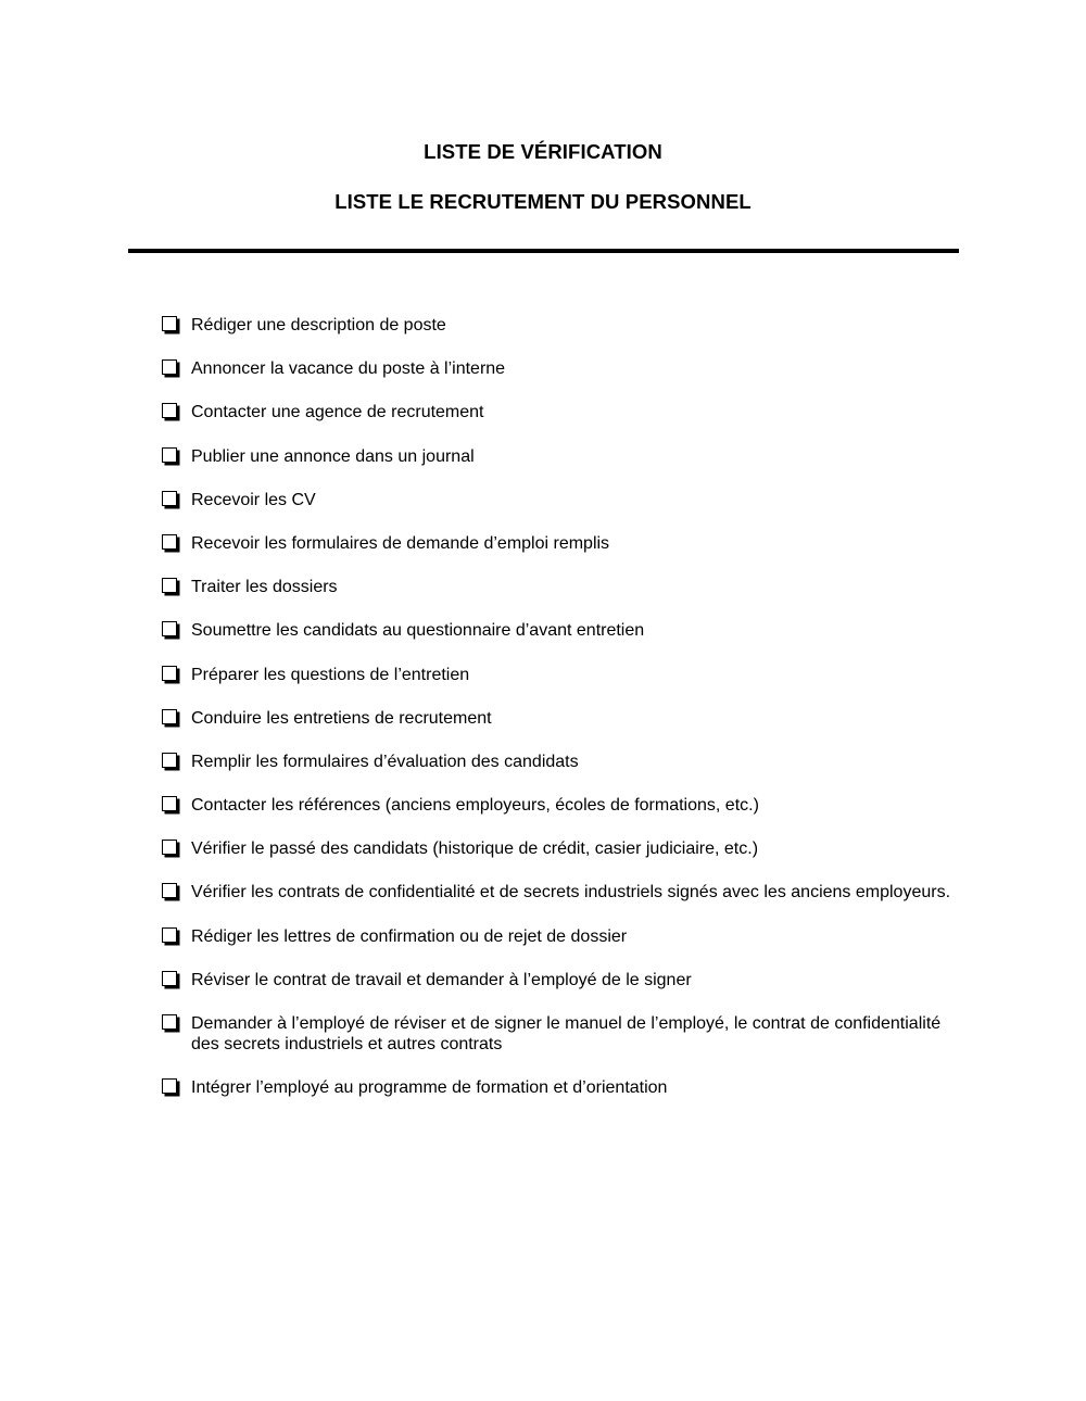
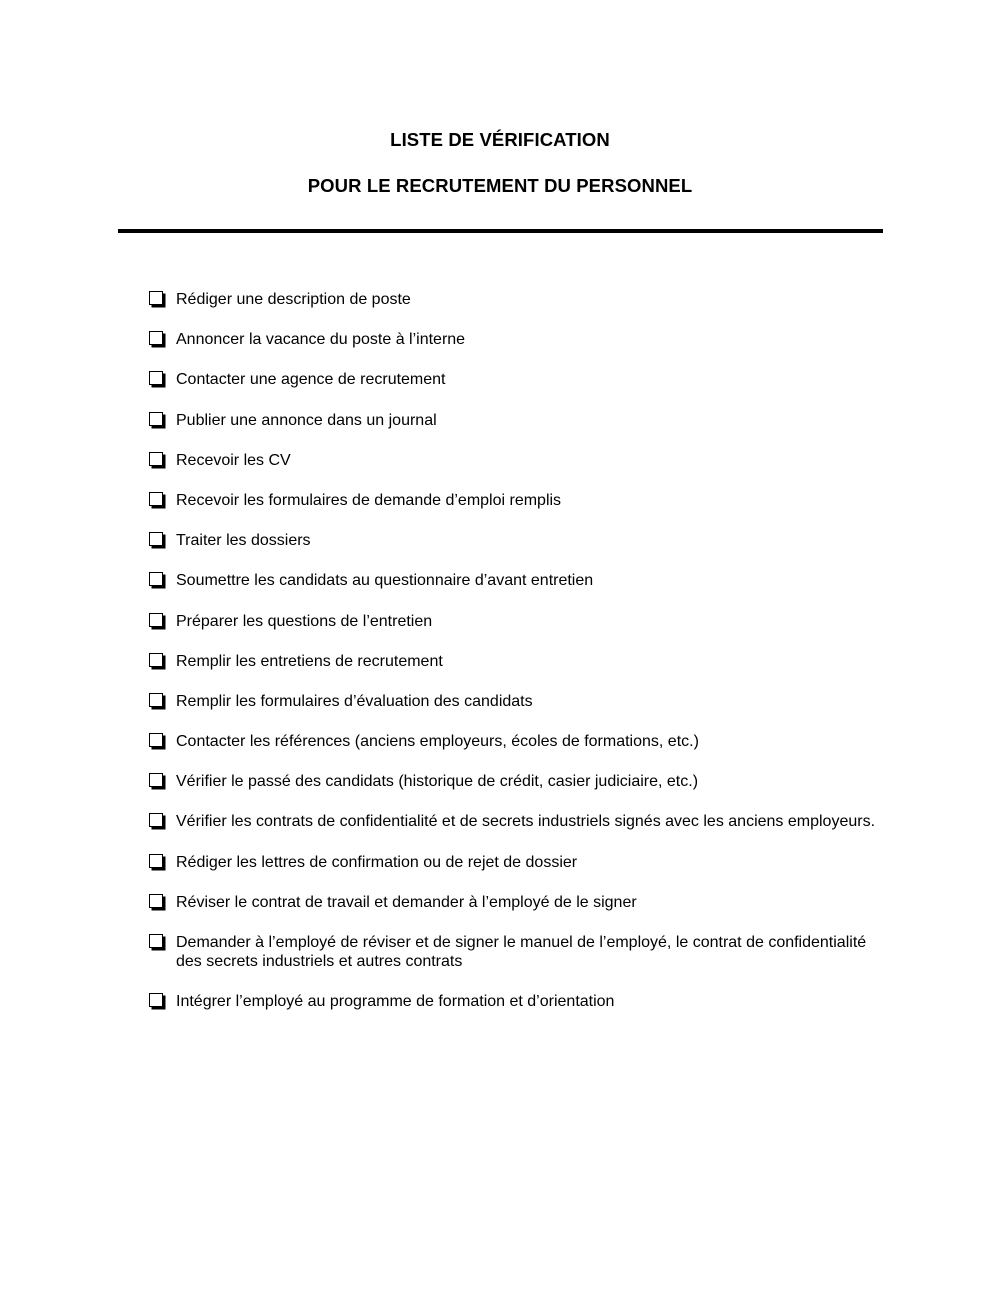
  LISTE DE VÉRIFICATION
- LISTE LE RECRUTEMENT DU PERSONNEL
+ POUR LE RECRUTEMENT DU PERSONNEL
  Rédiger une description de poste
  Annoncer la vacance du poste à l’interne
  Contacter une agence de recrutement
  Publier une annonce dans un journal
  Recevoir les CV
  Recevoir les formulaires de demande d’emploi remplis
  Traiter les dossiers
  Soumettre les candidats au questionnaire d’avant entretien
  Préparer les questions de l’entretien
- Conduire les entretiens de recrutement
+ Remplir les entretiens de recrutement
  Remplir les formulaires d’évaluation des candidats
  Contacter les références (anciens employeurs, écoles de formations, etc.)
  Vérifier le passé des candidats (historique de crédit, casier judiciaire, etc.)
  Vérifier les contrats de confidentialité et de secrets industriels signés avec les anciens employeurs.
  Rédiger les lettres de confirmation ou de rejet de dossier
  Réviser le contrat de travail et demander à l’employé de le signer
  Demander à l’employé de réviser et de signer le manuel de l’employé, le contrat de confidentialité des secrets industriels et autres contrats
  Intégrer l’employé au programme de formation et d’orientation
